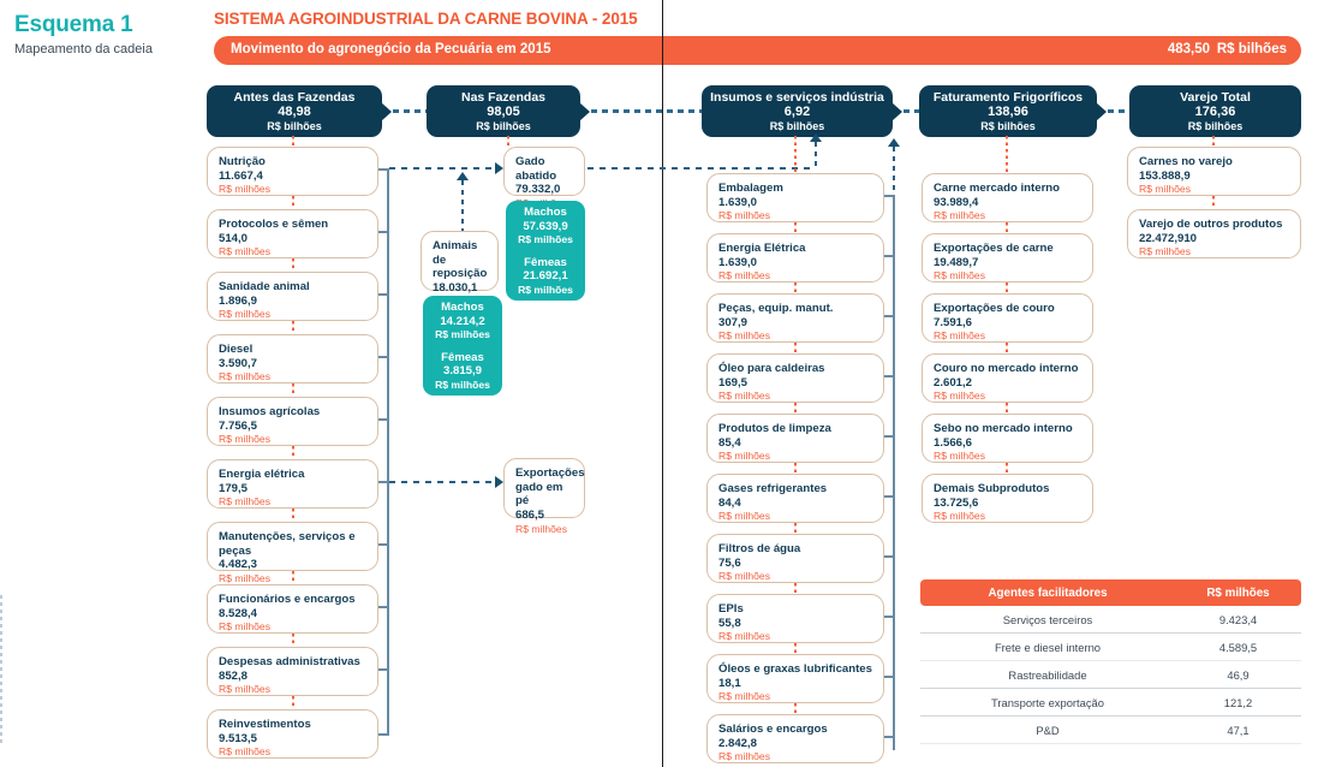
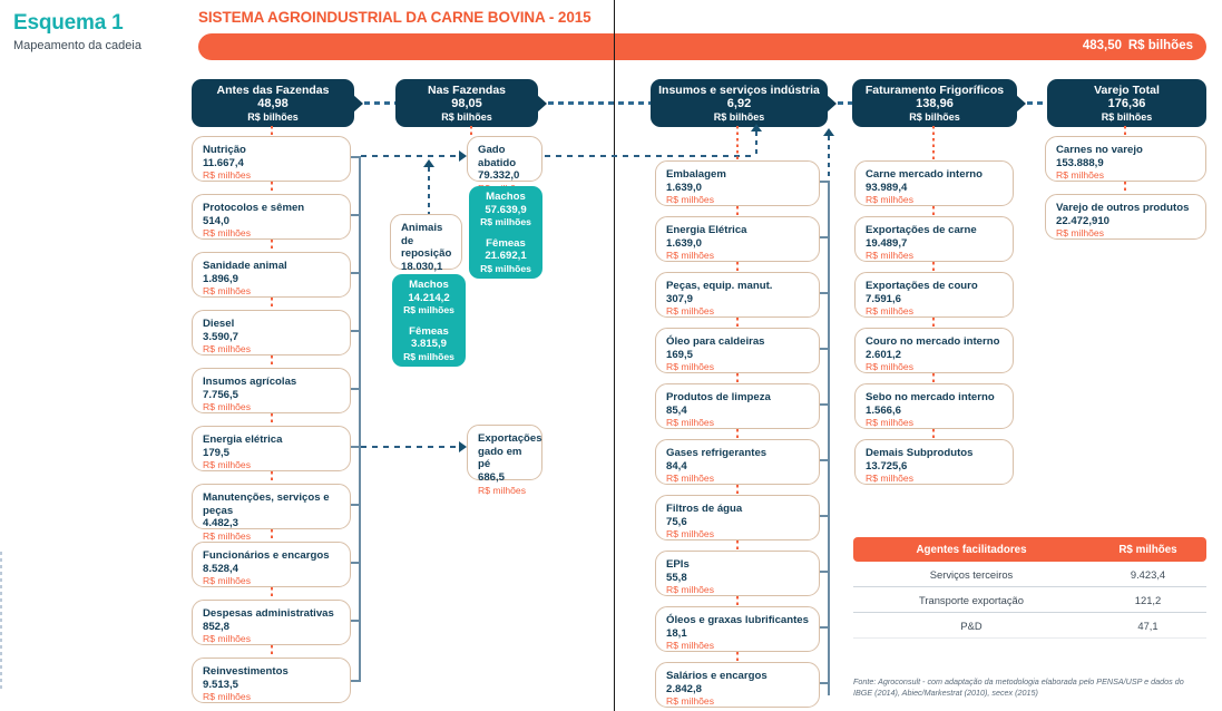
  Esquema 1
  Mapeamento da cadeia
  SISTEMA AGROINDUSTRIAL DA CARNE BOVINA - 2015
- Movimento do agronegócio da Pecuária em 2015
  483,50
  R$ bilhões
  Antes das Fazendas
  48,98
  R$ bilhões
  Nas Fazendas
  98,05
  R$ bilhões
  Insumos e serviços indústria
  6,92
  R$ bilhões
  Faturamento Frigoríficos
  138,96
  R$ bilhões
  Varejo Total
  176,36
  R$ bilhões
  Nutrição
  11.667,4
  R$ milhões
  Protocolos e sêmen
  514,0
  R$ milhões
  Sanidade animal
  1.896,9
  R$ milhões
  Diesel
  3.590,7
  R$ milhões
  Insumos agrícolas
  7.756,5
  R$ milhões
  Energia elétrica
  179,5
  R$ milhões
  Manutenções, serviços e peças
  4.482,3
  R$ milhões
  Funcionários e encargos
  8.528,4
  R$ milhões
  Despesas administrativas
  852,8
  R$ milhões
  Reinvestimentos
  9.513,5
  R$ milhões
  Gado abatido
  79.332,0
  Machos
  57.639,9
  R$ milhões
  Fêmeas
  21.692,1
  R$ milhões
  Animais
  de reposição
  18.030,1
  Machos
  14.214,2
  R$ milhões
  Fêmeas
  3.815,9
  R$ milhões
  Exportações
  gado em pé
  686,5
  R$ milhões
  Embalagem
  1.639,0
  R$ milhões
  Energia Elétrica
  1.639,0
  R$ milhões
  Peças, equip. manut.
  307,9
  R$ milhões
  Óleo para caldeiras
  169,5
  R$ milhões
  Produtos de limpeza
  85,4
  R$ milhões
  Gases refrigerantes
  84,4
  R$ milhões
  Filtros de água
  75,6
  R$ milhões
  EPIs
  55,8
  R$ milhões
  Óleos e graxas lubrificantes
  18,1
  R$ milhões
  Salários e encargos
  2.842,8
  R$ milhões
  Carne mercado interno
  93.989,4
  R$ milhões
  Exportações de carne
  19.489,7
  R$ milhões
  Exportações de couro
  7.591,6
  R$ milhões
  Couro no mercado interno
  2.601,2
  R$ milhões
  Sebo no mercado interno
  1.566,6
  R$ milhões
  Demais Subprodutos
  13.725,6
  R$ milhões
  Carnes no varejo
  153.888,9
  R$ milhões
  Varejo de outros produtos
  22.472,910
  R$ milhões
  Agentes facilitadores
  R$ milhões
  Serviços terceiros
  9.423,4
- Frete e diesel interno
- 4.589,5
- Rastreabilidade
- 46,9
  Transporte exportação
  121,2
  P&D
  47,1
+ Fonte: Agroconsult - com adaptação da metodologia elaborada pelo PENSA/USP e dados do IBGE (2014), Abiec/Markestrat (2010), secex (2015)
